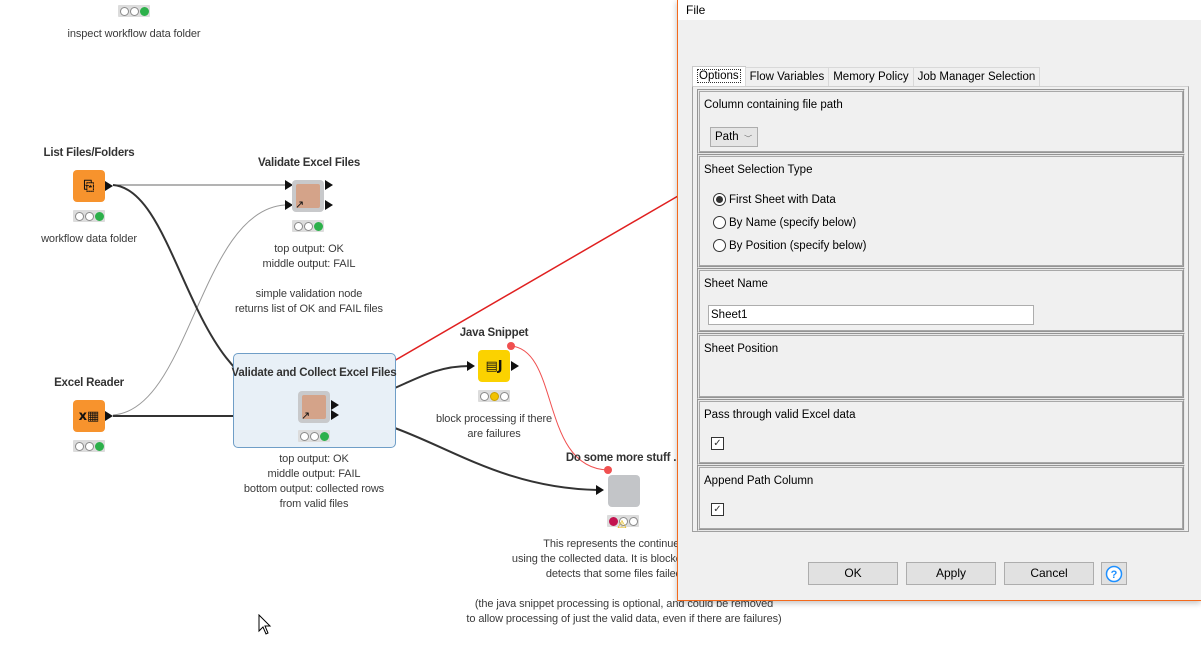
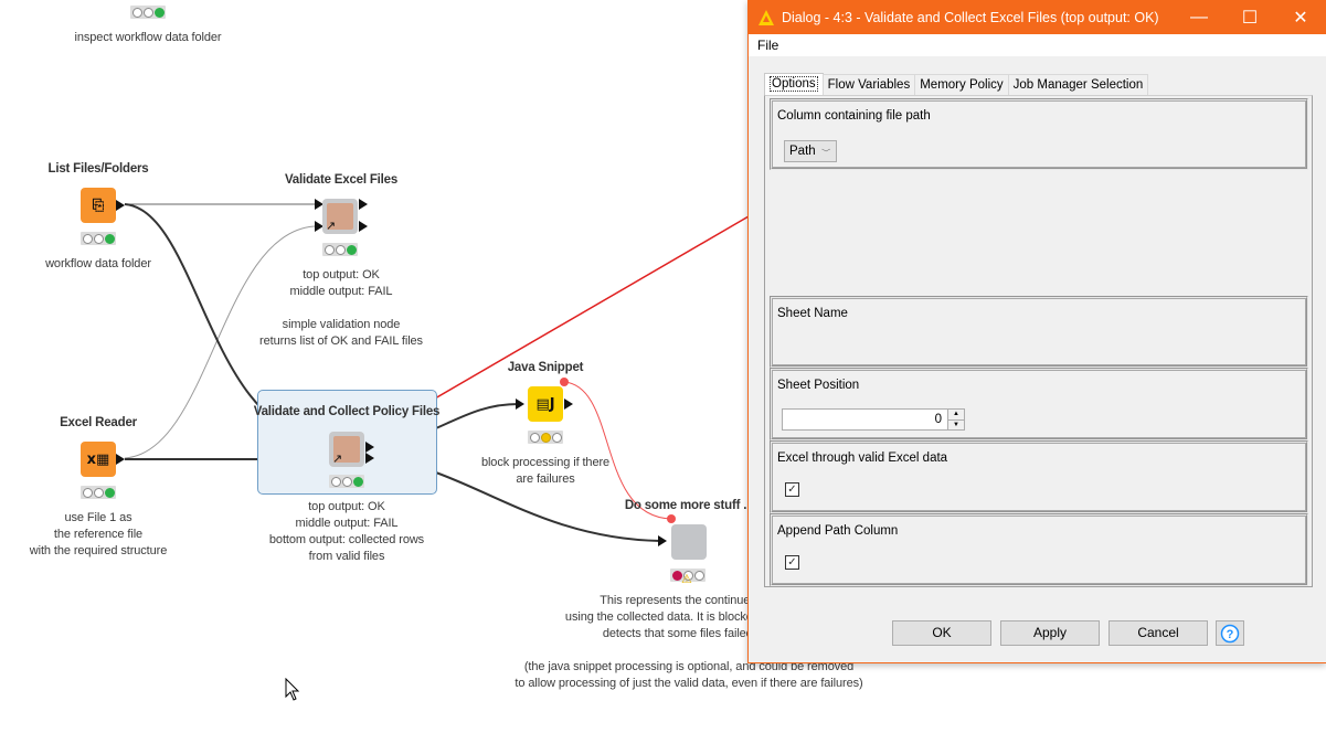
  inspect workflow data folder
  List Files/Folders
  ⎘
  workflow data folder
  Validate Excel Files
  ↗
  top output: OK
  middle output: FAIL
  simple validation node
  returns list of OK and FAIL files
  Excel Reader
  x▦
+ use File 1 as
+ the reference file
+ with the required structure
- Validate and Collect Excel Files
+ Validate and Collect Policy Files
  ↗
  top output: OK
  middle output: FAIL
  bottom output: collected rows
  from valid files
  Java Snippet
  ▤J
  block processing if there
  are failures
  Do some more stuff .
  ⚠
  This represents the continu
  using the collected data. It is block
  detects that some files faile
  (the java snippet processing is optional, and could be removed
  to allow processing of just the valid data, even if there are failures)
+ Dialog - 4:3 - Validate and Collect Excel Files (top output: OK)
+ —
+ ☐
+ ✕
  File
  Options
  Flow Variables
  Memory Policy
  Job Manager Selection
  Column containing file path
  Path
  ﹀
- Sheet Selection Type
- First Sheet with Data
- By Name (specify below)
- By Position (specify below)
  Sheet Name
- Sheet1
  Sheet Position
+ 0
- Pass through valid Excel data
+ Excel through valid Excel data
  ✓
  Append Path Column
  ✓
  OK
  Apply
  Cancel
  ?
